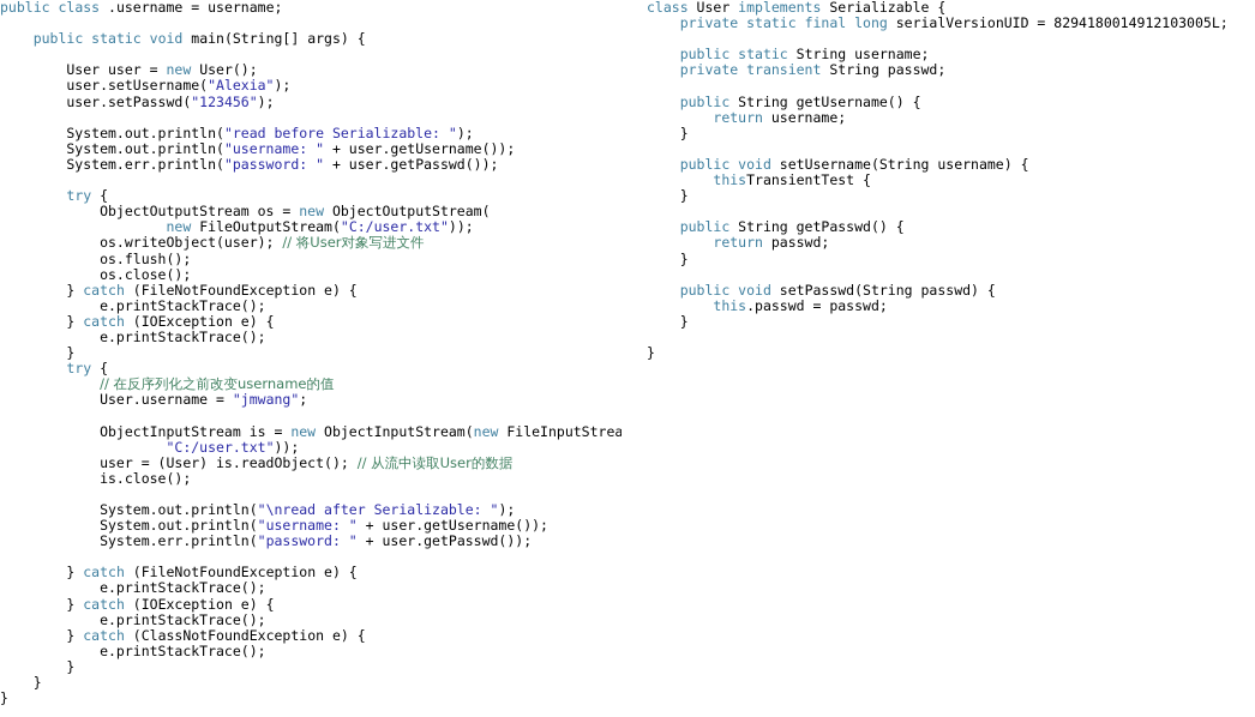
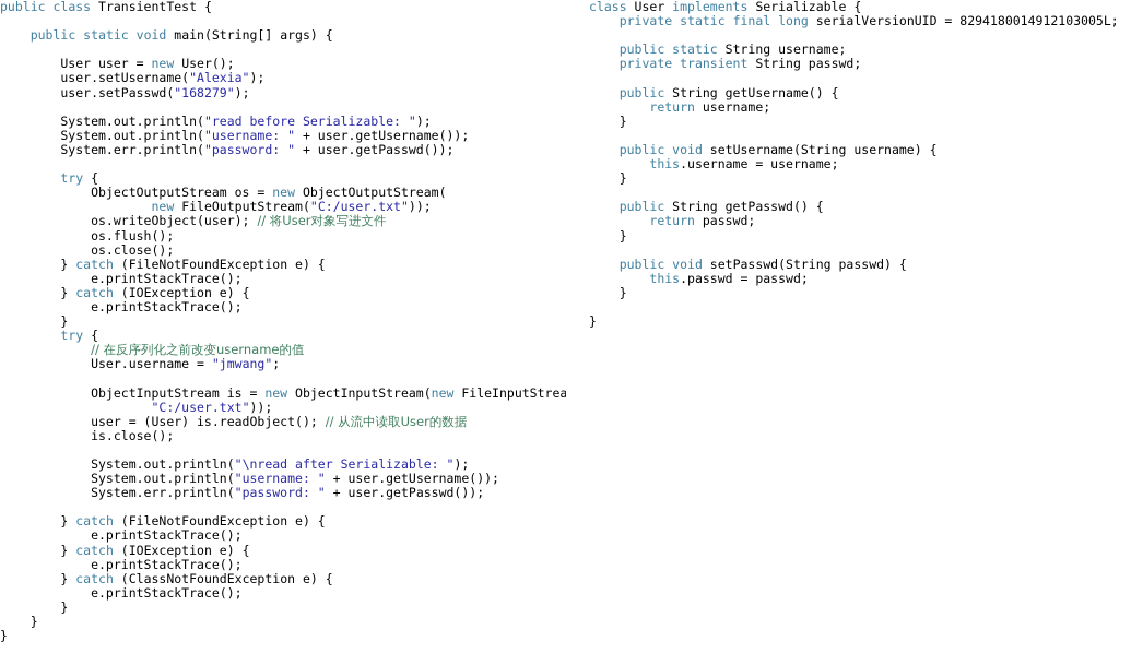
- public class .username = username;
+ public class TransientTest {
  public static void main(String[] args) {
  User user = new User();
  user.setUsername("Alexia");
- user.setPasswd("123456");
+ user.setPasswd("168279");
  System.out.println("read before Serializable: ");
  System.out.println("username: " + user.getUsername());
  System.err.println("password: " + user.getPasswd());
  try {
  ObjectOutputStream os = new ObjectOutputStream(
  new FileOutputStream("C:/user.txt"));
  os.writeObject(user); // 将User对象写进文件
  os.flush();
  os.close();
  } catch (FileNotFoundException e) {
  e.printStackTrace();
  } catch (IOException e) {
  e.printStackTrace();
  }
  try {
  // 在反序列化之前改变username的值
  User.username = "jmwang";
  ObjectInputStream is = new ObjectInputStream(new FileInputStrea
  "C:/user.txt"));
  user = (User) is.readObject(); // 从流中读取User的数据
  is.close();
  System.out.println("\nread after Serializable: ");
  System.out.println("username: " + user.getUsername());
  System.err.println("password: " + user.getPasswd());
  } catch (FileNotFoundException e) {
  e.printStackTrace();
  } catch (IOException e) {
  e.printStackTrace();
  } catch (ClassNotFoundException e) {
  e.printStackTrace();
  }
  }
  }
  class User implements Serializable {
  private static final long serialVersionUID = 8294180014912103005L;
  public static String username;
  private transient String passwd;
  public String getUsername() {
  return username;
  }
  public void setUsername(String username) {
- thisTransientTest {
+ this.username = username;
  }
  public String getPasswd() {
  return passwd;
  }
  public void setPasswd(String passwd) {
  this.passwd = passwd;
  }
  }
